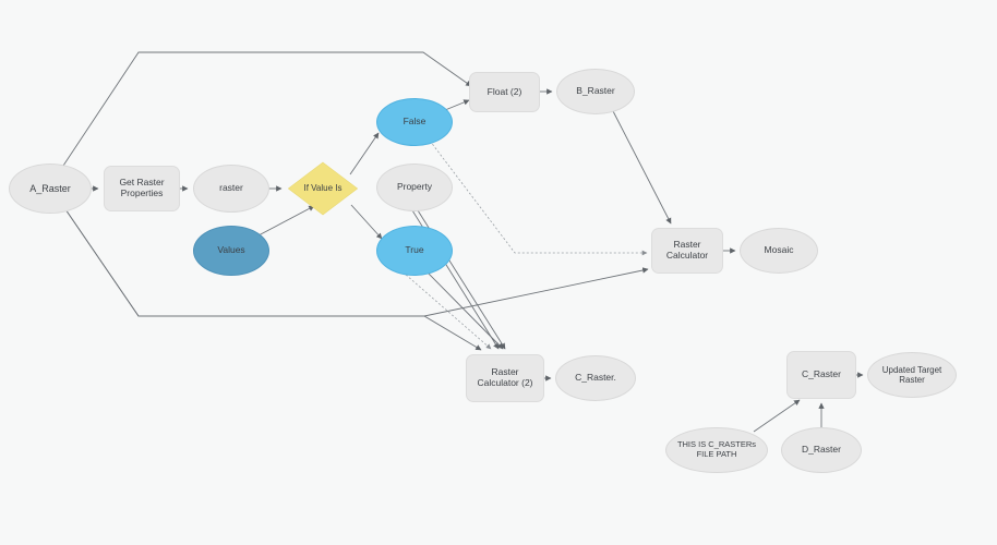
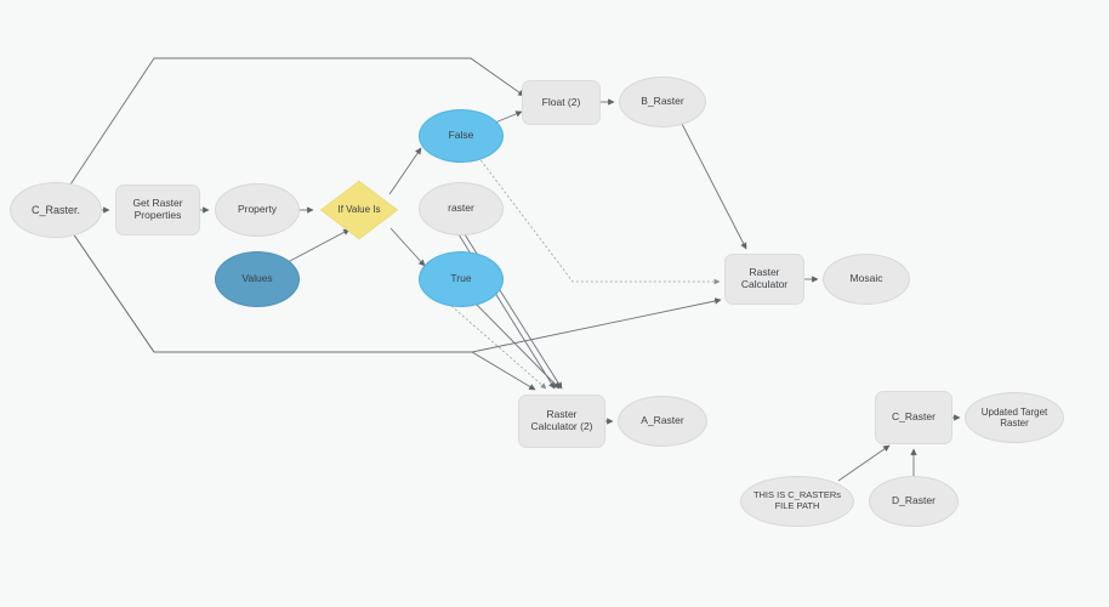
- A_Raster
+ C_Raster.
  Get Raster
  Properties
- raster
+ Property
  If Value Is
  Values
  False
- Property
+ raster
  True
  Float (2)
  B_Raster
  Raster
  Calculator
  Mosaic
  Raster
  Calculator (2)
- C_Raster.
+ A_Raster
  C_Raster
  Updated Target
  Raster
  THIS IS C_RASTERs
  FILE PATH
  D_Raster
